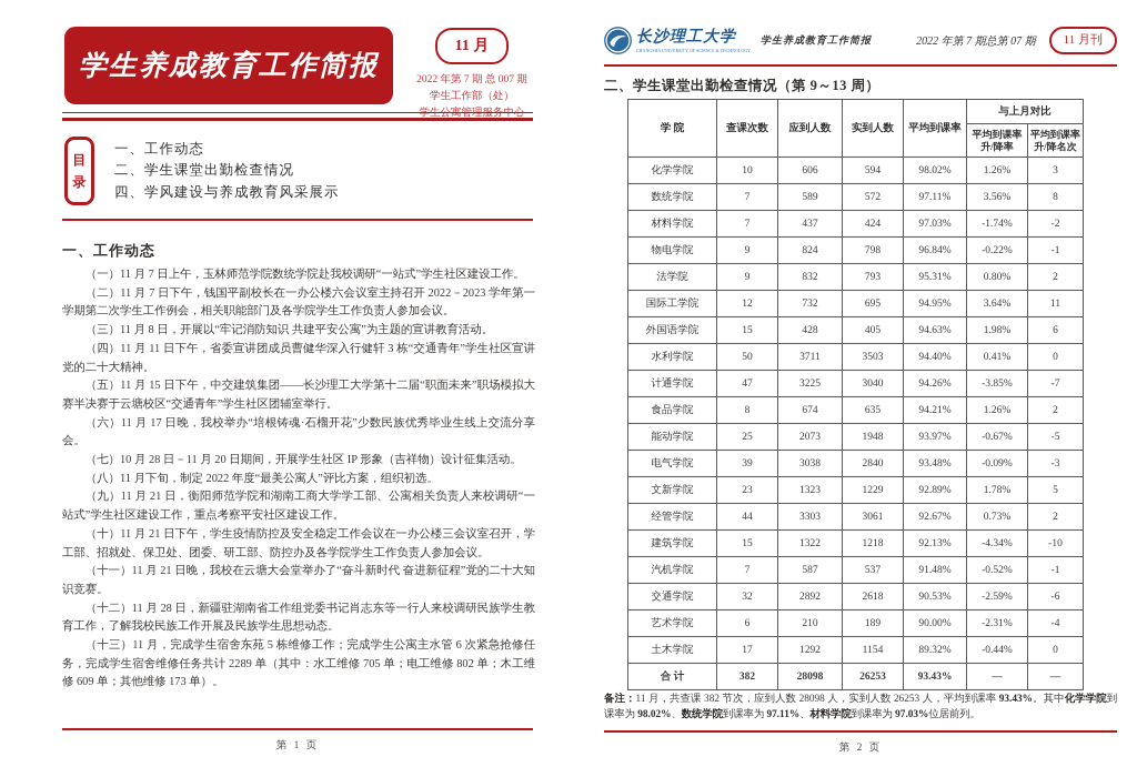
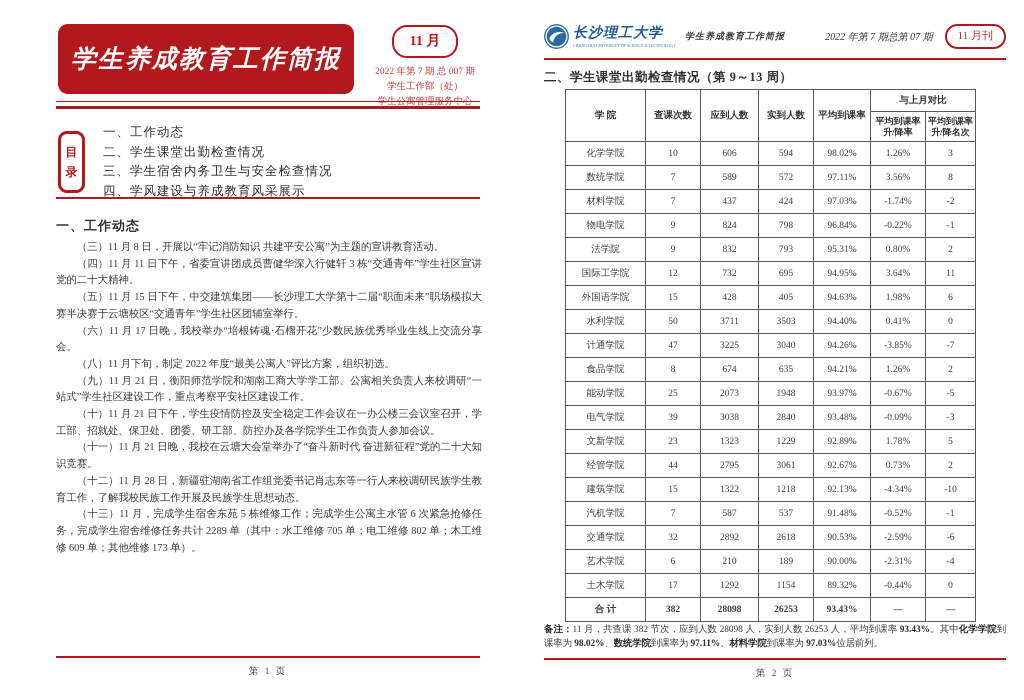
  学生养成教育工作简报
  11 月
  2022 年第 7 期 总 007 期
  学生工作部（处）
  学生公寓管理服务中心
  目
  录
  一、工作动态
  二、学生课堂出勤检查情况
+ 三、学生宿舍内务卫生与安全检查情况
  四、学风建设与养成教育风采展示
  一、工作动态
- （一）11 月 7 日上午，玉林师范学院数统学院赴我校调研“一站式”学生社区建设工作。
- （二）11 月 7 日下午，钱国平副校长在一办公楼六会议室主持召开 2022－2023 学年第一学期第二次学生工作例会，相关职能部门及各学院学生工作负责人参加会议。
  （三）11 月 8 日，开展以“牢记消防知识 共建平安公寓”为主题的宣讲教育活动。
  （四）11 月 11 日下午，省委宣讲团成员曹健华深入行健轩 3 栋“交通青年”学生社区宣讲党的二十大精神。
  （五）11 月 15 日下午，中交建筑集团——长沙理工大学第十二届“职面未来”职场模拟大赛半决赛于云塘校区“交通青年”学生社区团辅室举行。
  （六）11 月 17 日晚，我校举办“培根铸魂·石榴开花”少数民族优秀毕业生线上交流分享会。
- （七）10 月 28 日－11 月 20 日期间，开展学生社区 IP 形象（吉祥物）设计征集活动。
  （八）11 月下旬，制定 2022 年度“最美公寓人”评比方案，组织初选。
  （九）11 月 21 日，衡阳师范学院和湖南工商大学学工部、公寓相关负责人来校调研“一站式”学生社区建设工作，重点考察平安社区建设工作。
  （十）11 月 21 日下午，学生疫情防控及安全稳定工作会议在一办公楼三会议室召开，学工部、招就处、保卫处、团委、研工部、防控办及各学院学生工作负责人参加会议。
  （十一）11 月 21 日晚，我校在云塘大会堂举办了“奋斗新时代 奋进新征程”党的二十大知识竞赛。
  （十二）11 月 28 日，新疆驻湖南省工作组党委书记肖志东等一行人来校调研民族学生教育工作，了解我校民族工作开展及民族学生思想动态。
  （十三）11 月，完成学生宿舍东苑 5 栋维修工作；完成学生公寓主水管 6 次紧急抢修任务，完成学生宿舍维修任务共计 2289 单（其中：水工维修 705 单；电工维修 802 单；木工维修 609 单；其他维修 173 单）。
  第 1 页
  长沙理工大学
  学生养成教育工作简报
  2022 年第 7 期总第 07 期
  11 月刊
  二、学生课堂出勤检查情况（第 9～13 周）
  学 院	查课次数	应到人数	实到人数	平均到课率	与上月对比
  平均到课率 升/降率	平均到课率 升/降名次
  化学学院	10	606	594	98.02%	1.26%	3
  数统学院	7	589	572	97.11%	3.56%	8
  材料学院	7	437	424	97.03%	-1.74%	-2
  物电学院	9	824	798	96.84%	-0.22%	-1
  法学院	9	832	793	95.31%	0.80%	2
  国际工学院	12	732	695	94.95%	3.64%	11
  外国语学院	15	428	405	94.63%	1.98%	6
  水利学院	50	3711	3503	94.40%	0.41%	0
  计通学院	47	3225	3040	94.26%	-3.85%	-7
  食品学院	8	674	635	94.21%	1.26%	2
  能动学院	25	2073	1948	93.97%	-0.67%	-5
  电气学院	39	3038	2840	93.48%	-0.09%	-3
  文新学院	23	1323	1229	92.89%	1.78%	5
- 经管学院	44	3303	3061	92.67%	0.73%	2
+ 经管学院	44	2795	3061	92.67%	0.73%	2
  建筑学院	15	1322	1218	92.13%	-4.34%	-10
  汽机学院	7	587	537	91.48%	-0.52%	-1
  交通学院	32	2892	2618	90.53%	-2.59%	-6
  艺术学院	6	210	189	90.00%	-2.31%	-4
  土木学院	17	1292	1154	89.32%	-0.44%	0
  合 计	382	28098	26253	93.43%	—	—
  备注：11 月，共查课 382 节次，应到人数 28098 人，实到人数 26253 人，平均到课率 93.43%。其中化学学院到课率为 98.02%、数统学院到课率为 97.11%、材料学院到课率为 97.03%位居前列。
  第 2 页
